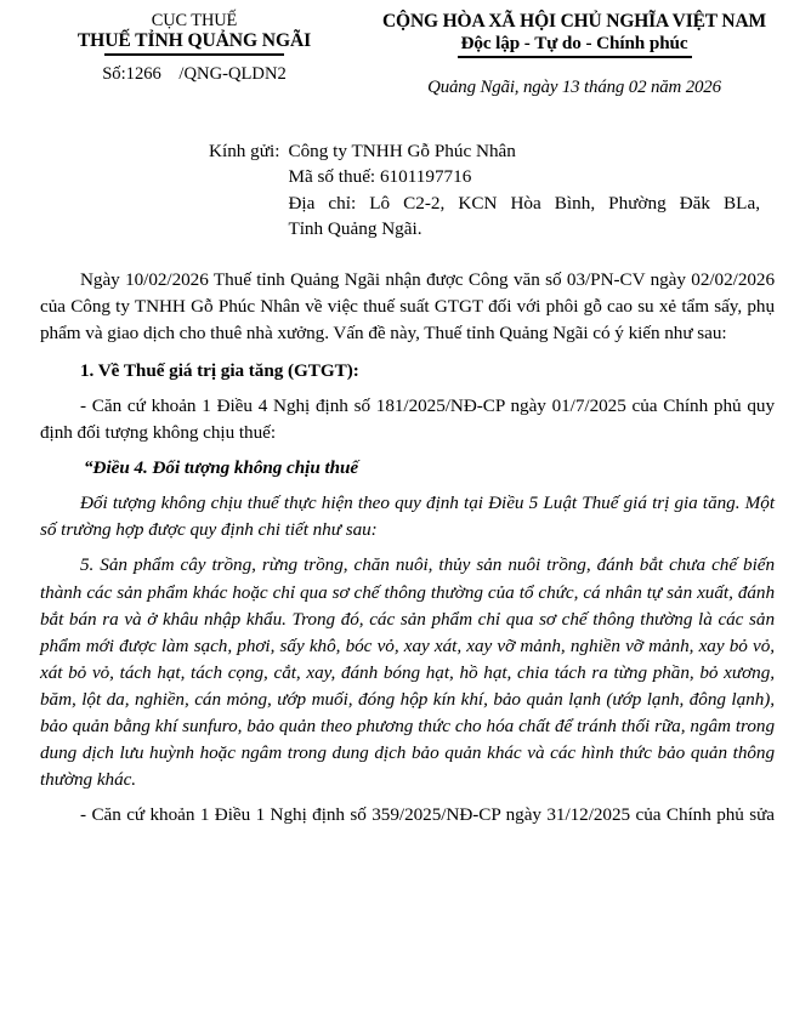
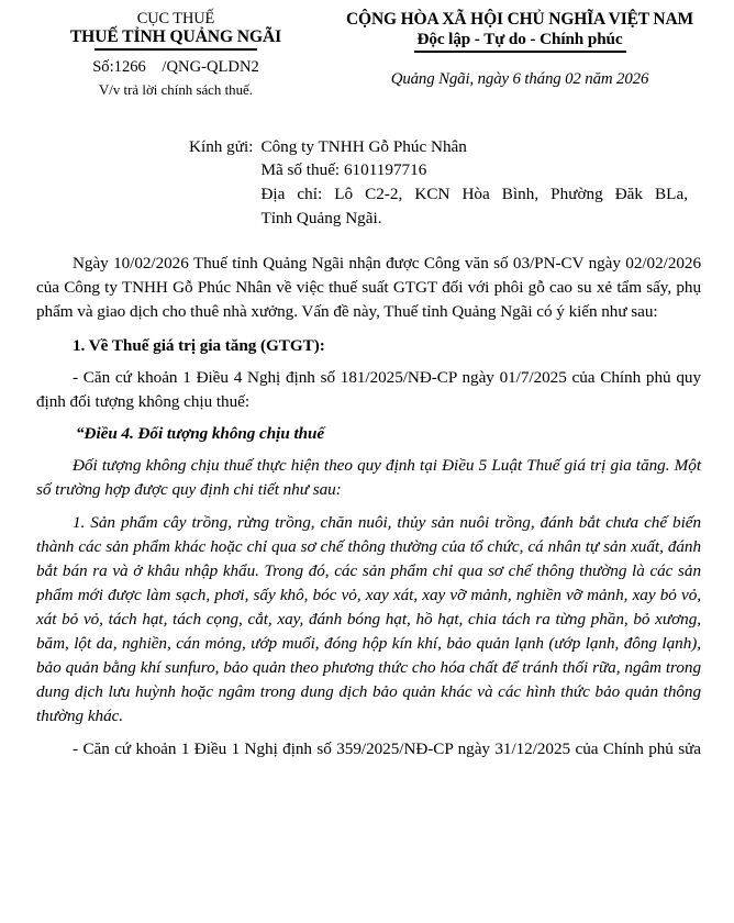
  CỤC THUẾ
  THUẾ TỈNH QUẢNG NGÃI
  Số:1266 /QNG-QLDN2
+ V/v trả lời chính sách thuế.
  CỘNG HÒA XÃ HỘI CHỦ NGHĨA VIỆT NAM
  Độc lập - Tự do - Chính phúc
- Quảng Ngãi, ngày 13 tháng 02 năm 2026
+ Quảng Ngãi, ngày 6 tháng 02 năm 2026
  Kính gửi:
  Công ty TNHH Gỗ Phúc Nhân
  Mã số thuế: 6101197716
  Địa chỉ: Lô C2-2, KCN Hòa Bình, Phường Đăk BLa,
  Tỉnh Quảng Ngãi.
  Ngày 10/02/2026 Thuế tỉnh Quảng Ngãi nhận được Công văn số 03/PN-CV ngày 02/02/2026 của Công ty TNHH Gỗ Phúc Nhân về việc thuế suất GTGT đối với phôi gỗ cao su xẻ tẩm sấy, phụ phẩm và giao dịch cho thuê nhà xưởng. Vấn đề này, Thuế tỉnh Quảng Ngãi có ý kiến như sau:
  1. Về Thuế giá trị gia tăng (GTGT):
  - Căn cứ khoản 1 Điều 4 Nghị định số 181/2025/NĐ-CP ngày 01/7/2025 của Chính phủ quy định đối tượng không chịu thuế:
  “Điều 4. Đối tượng không chịu thuế
  Đối tượng không chịu thuế thực hiện theo quy định tại Điều 5 Luật Thuế giá trị gia tăng. Một số trường hợp được quy định chi tiết như sau:
- 5. Sản phẩm cây trồng, rừng trồng, chăn nuôi, thủy sản nuôi trồng, đánh bắt chưa chế biến thành các sản phẩm khác hoặc chỉ qua sơ chế thông thường của tổ chức, cá nhân tự sản xuất, đánh bắt bán ra và ở khâu nhập khẩu. Trong đó, các sản phẩm chỉ qua sơ chế thông thường là các sản phẩm mới được làm sạch, phơi, sấy khô, bóc vỏ, xay xát, xay vỡ mảnh, nghiền vỡ mảnh, xay bỏ vỏ, xát bỏ vỏ, tách hạt, tách cọng, cắt, xay, đánh bóng hạt, hồ hạt, chia tách ra từng phần, bỏ xương, băm, lột da, nghiền, cán mỏng, ướp muối, đóng hộp kín khí, bảo quản lạnh (ướp lạnh, đông lạnh), bảo quản bằng khí sunfuro, bảo quản theo phương thức cho hóa chất để tránh thối rữa, ngâm trong dung dịch lưu huỳnh hoặc ngâm trong dung dịch bảo quản khác và các hình thức bảo quản thông thường khác.
+ 1. Sản phẩm cây trồng, rừng trồng, chăn nuôi, thủy sản nuôi trồng, đánh bắt chưa chế biến thành các sản phẩm khác hoặc chỉ qua sơ chế thông thường của tổ chức, cá nhân tự sản xuất, đánh bắt bán ra và ở khâu nhập khẩu. Trong đó, các sản phẩm chỉ qua sơ chế thông thường là các sản phẩm mới được làm sạch, phơi, sấy khô, bóc vỏ, xay xát, xay vỡ mảnh, nghiền vỡ mảnh, xay bỏ vỏ, xát bỏ vỏ, tách hạt, tách cọng, cắt, xay, đánh bóng hạt, hồ hạt, chia tách ra từng phần, bỏ xương, băm, lột da, nghiền, cán mỏng, ướp muối, đóng hộp kín khí, bảo quản lạnh (ướp lạnh, đông lạnh), bảo quản bằng khí sunfuro, bảo quản theo phương thức cho hóa chất để tránh thối rữa, ngâm trong dung dịch lưu huỳnh hoặc ngâm trong dung dịch bảo quản khác và các hình thức bảo quản thông thường khác.
